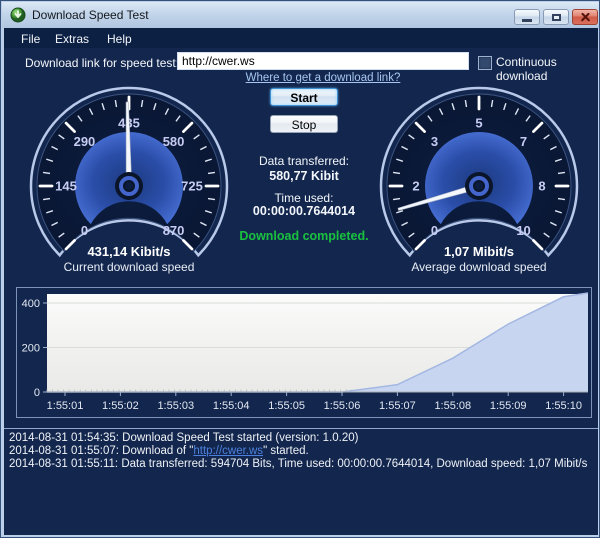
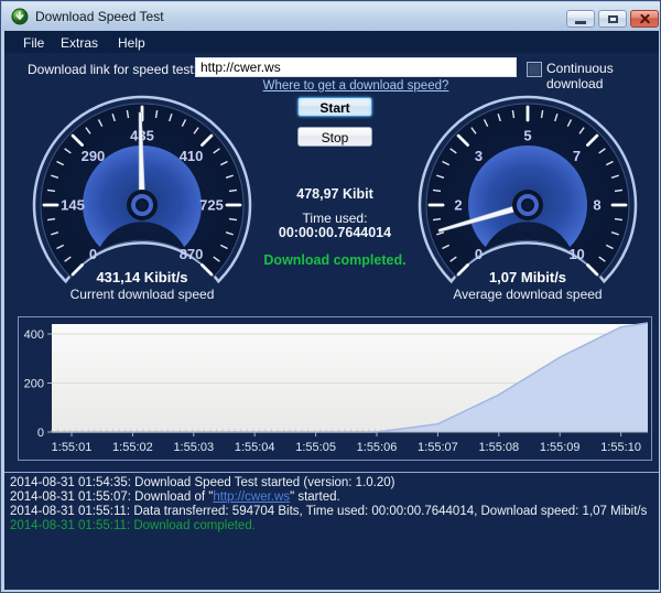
  Download Speed Test
  File
  Extras
  Help
  Download link for speed test
  http://cwer.ws
- Where to get a download link?
+ Where to get a download speed?
  Continuous download
  Start
  Stop
  0
  145
  290
- 580
+ 410
  725
  870
  431,14 Kibit/s
  Current download speed
  0
  2
  3
  5
  7
  8
  10
  1,07 Mibit/s
  Average download speed
- Data transferred:
- 580,77 Kibit
+ 478,97 Kibit
  Time used:
  00:00:00.7644014
  Download completed.
  0
  200
  400
  1:55:01
  1:55:02
  1:55:03
  1:55:04
  1:55:05
  1:55:06
  1:55:07
  1:55:08
  1:55:09
  1:55:10
  2014-08-31 01:54:35: Download Speed Test started (version: 1.0.20)
  2014-08-31 01:55:07: Download of "http://cwer.ws" started.
  2014-08-31 01:55:11: Data transferred: 594704 Bits, Time used: 00:00:00.7644014, Download speed: 1,07 Mibit/s
+ 2014-08-31 01:55:11: Download completed.
